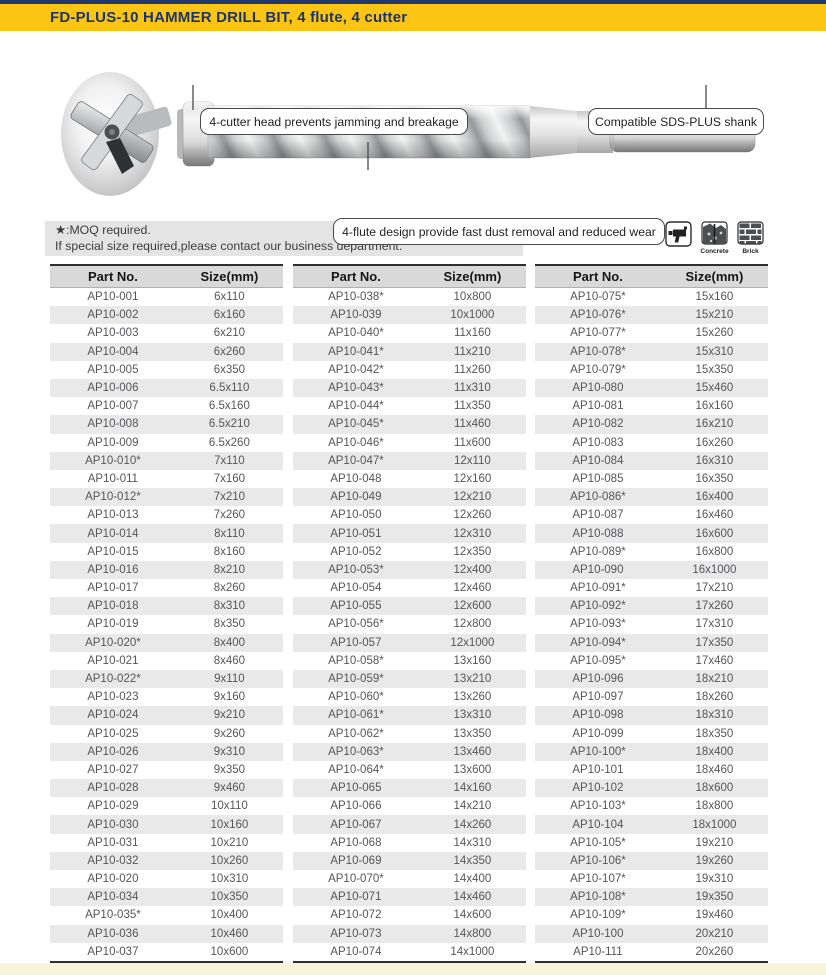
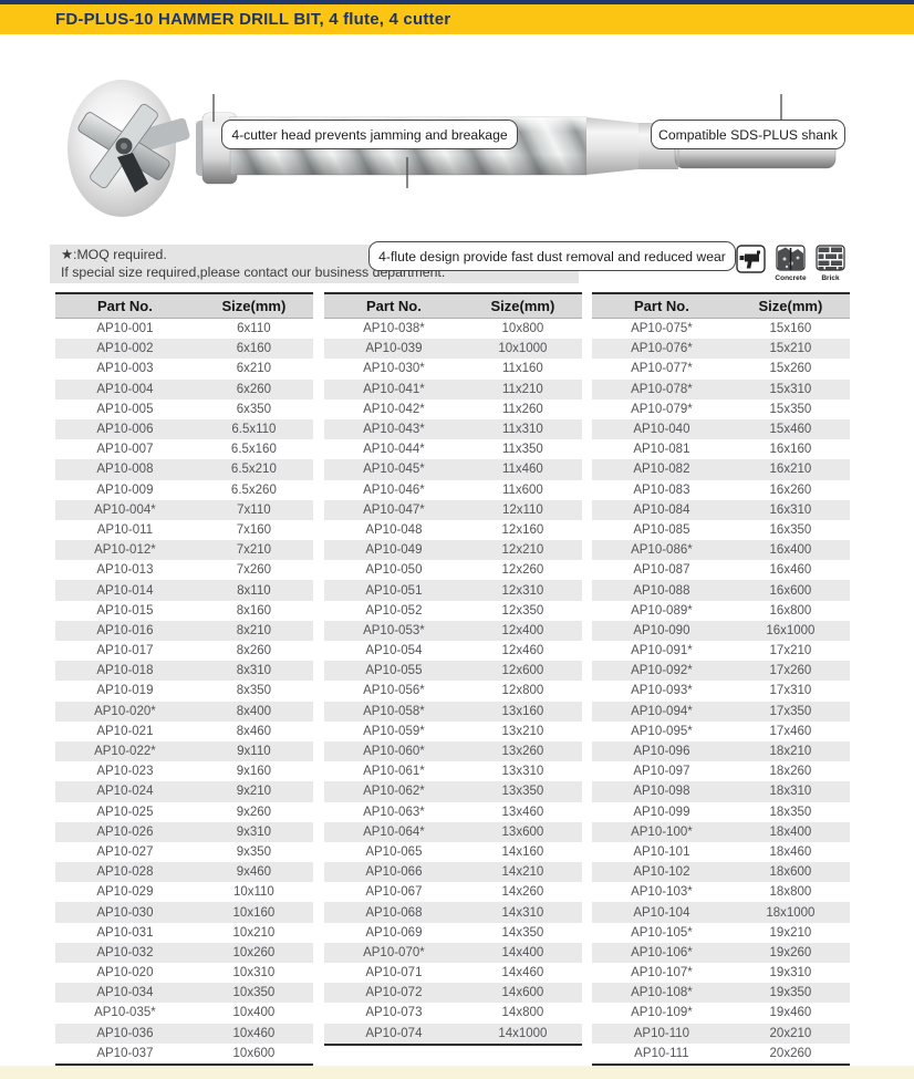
  FD-PLUS-10 HAMMER DRILL BIT, 4 flute, 4 cutter
  4-cutter head prevents jamming and breakage
  Compatible SDS-PLUS shank
  4-flute design provide fast dust removal and reduced wear
  ★:MOQ required.
  If special size required,please contact our business department.
  Part No.
  Size(mm)
  AP10-001
  6x110
  AP10-002
  6x160
  AP10-003
  6x210
  AP10-004
  6x260
  AP10-005
  6x350
  AP10-006
  6.5x110
  AP10-007
  6.5x160
  AP10-008
  6.5x210
  AP10-009
  6.5x260
- AP10-010*
+ AP10-004*
  7x110
  AP10-011
  7x160
  AP10-012*
  7x210
  AP10-013
  7x260
  AP10-014
  8x110
  AP10-015
  8x160
  AP10-016
  8x210
  AP10-017
  8x260
  AP10-018
  8x310
  AP10-019
  8x350
  AP10-020*
  8x400
  AP10-021
  8x460
  AP10-022*
  9x110
  AP10-023
  9x160
  AP10-024
  9x210
  AP10-025
  9x260
  AP10-026
  9x310
  AP10-027
  9x350
  AP10-028
  9x460
  AP10-029
  10x110
  AP10-030
  10x160
  AP10-031
  10x210
  AP10-032
  10x260
  AP10-020
  10x310
  AP10-034
  10x350
  AP10-035*
  10x400
  AP10-036
  10x460
  AP10-037
  10x600
  Part No.
  Size(mm)
  AP10-038*
  10x800
  AP10-039
  10x1000
- AP10-040*
+ AP10-030*
  11x160
  AP10-041*
  11x210
  AP10-042*
  11x260
  AP10-043*
  11x310
  AP10-044*
  11x350
  AP10-045*
  11x460
  AP10-046*
  11x600
  AP10-047*
  12x110
  AP10-048
  12x160
  AP10-049
  12x210
  AP10-050
  12x260
  AP10-051
  12x310
  AP10-052
  12x350
  AP10-053*
  12x400
  AP10-054
  12x460
  AP10-055
  12x600
  AP10-056*
  12x800
- AP10-057
- 12x1000
  AP10-058*
  13x160
  AP10-059*
  13x210
  AP10-060*
  13x260
  AP10-061*
  13x310
  AP10-062*
  13x350
  AP10-063*
  13x460
  AP10-064*
  13x600
  AP10-065
  14x160
  AP10-066
  14x210
  AP10-067
  14x260
  AP10-068
  14x310
  AP10-069
  14x350
  AP10-070*
  14x400
  AP10-071
  14x460
  AP10-072
  14x600
  AP10-073
  14x800
  AP10-074
  14x1000
  Part No.
  Size(mm)
  AP10-075*
  15x160
  AP10-076*
  15x210
  AP10-077*
  15x260
  AP10-078*
  15x310
  AP10-079*
  15x350
- AP10-080
+ AP10-040
  15x460
  AP10-081
  16x160
  AP10-082
  16x210
  AP10-083
  16x260
  AP10-084
  16x310
  AP10-085
  16x350
  AP10-086*
  16x400
  AP10-087
  16x460
  AP10-088
  16x600
  AP10-089*
  16x800
  AP10-090
  16x1000
  AP10-091*
  17x210
  AP10-092*
  17x260
  AP10-093*
  17x310
  AP10-094*
  17x350
  AP10-095*
  17x460
  AP10-096
  18x210
  AP10-097
  18x260
  AP10-098
  18x310
  AP10-099
  18x350
  AP10-100*
  18x400
  AP10-101
  18x460
  AP10-102
  18x600
  AP10-103*
  18x800
  AP10-104
  18x1000
  AP10-105*
  19x210
  AP10-106*
  19x260
  AP10-107*
  19x310
  AP10-108*
  19x350
  AP10-109*
  19x460
- AP10-100
+ AP10-110
  20x210
  AP10-111
  20x260
